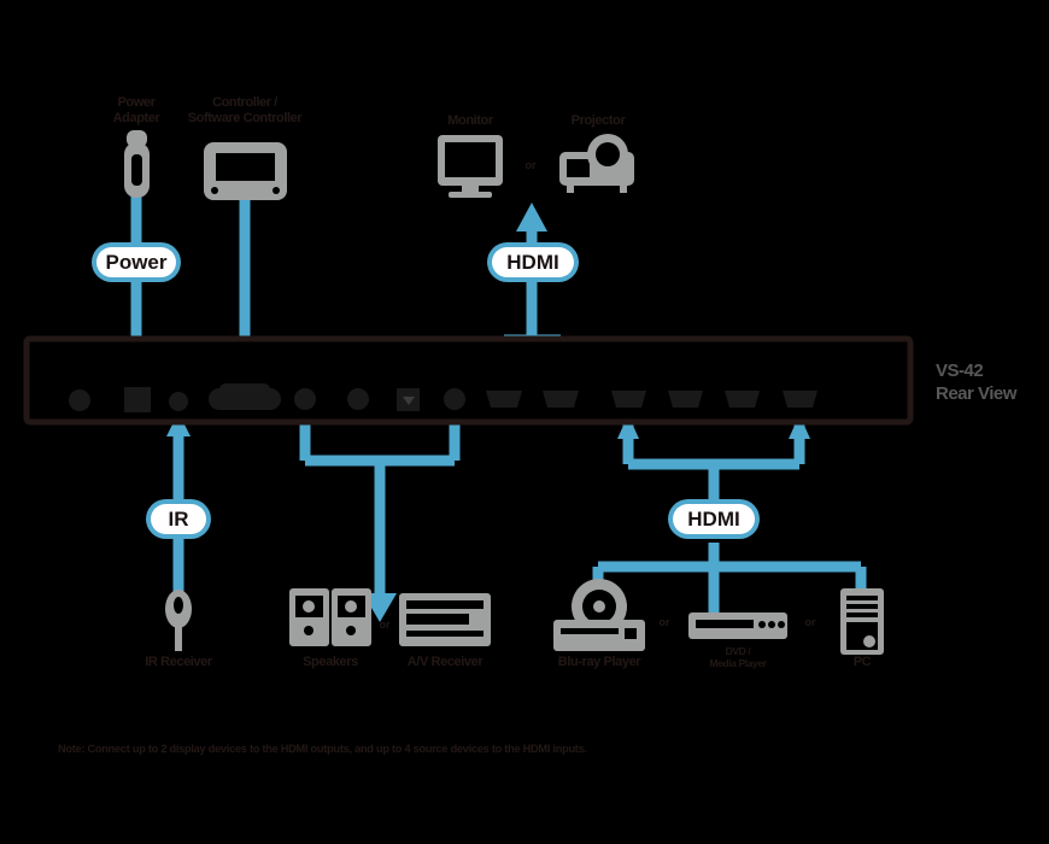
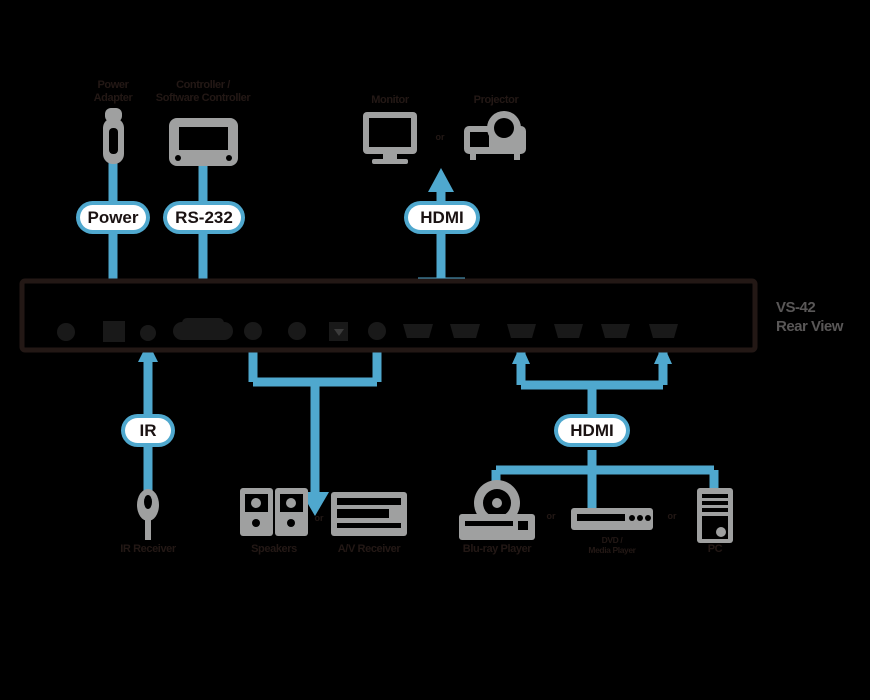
  Power
  Adapter
  Controller /
  Software Controller
  Monitor
  or
  Projector
  Power
+ RS-232
  HDMI
  VS-42
  Rear View
  IR
  HDMI
  IR Receiver
  Speakers
  or
  A/V Receiver
  Blu-ray Player
  or
  DVD /
  Media Player
  or
  PC
- Note: Connect up to 2 display devices to the HDMI outputs, and up to 4 source devices to the HDMI inputs.
